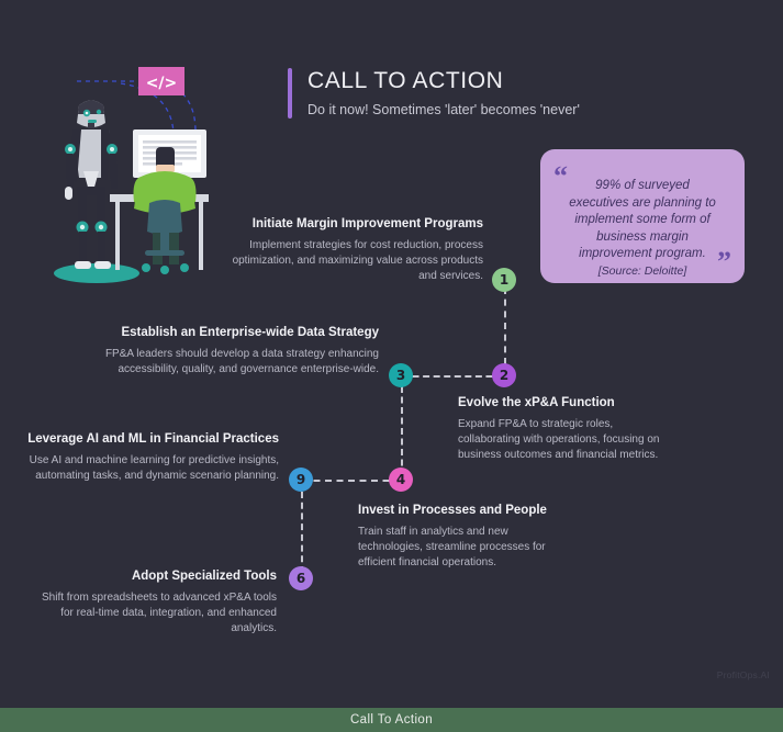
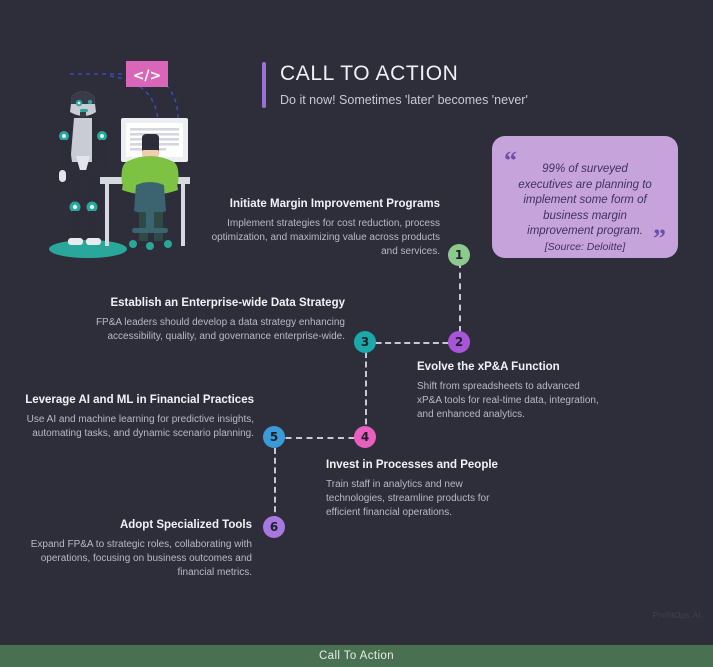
  </>
  CALL TO ACTION
  Do it now! Sometimes 'later' becomes 'never'
  “
  ”
  99% of surveyed executives are planning to implement some form of business margin improvement program.
  [Source: Deloitte]
  1
  2
  3
  4
- 9
+ 5
  6
  Initiate Margin Improvement Programs
  Implement strategies for cost reduction, process optimization, and maximizing value across products and services.
  Evolve the xP&A Function
- Expand FP&A to strategic roles, collaborating with operations, focusing on business outcomes and financial metrics.
+ Shift from spreadsheets to advanced xP&A tools for real-time data, integration, and enhanced analytics.
  Establish an Enterprise-wide Data Strategy
  FP&A leaders should develop a data strategy enhancing accessibility, quality, and governance enterprise-wide.
  Invest in Processes and People
- Train staff in analytics and new technologies, streamline processes for efficient financial operations.
+ Train staff in analytics and new technologies, streamline products for efficient financial operations.
  Leverage AI and ML in Financial Practices
  Use AI and machine learning for predictive insights, automating tasks, and dynamic scenario planning.
  Adopt Specialized Tools
- Shift from spreadsheets to advanced xP&A tools for real-time data, integration, and enhanced analytics.
+ Expand FP&A to strategic roles, collaborating with operations, focusing on business outcomes and financial metrics.
  Call To Action
